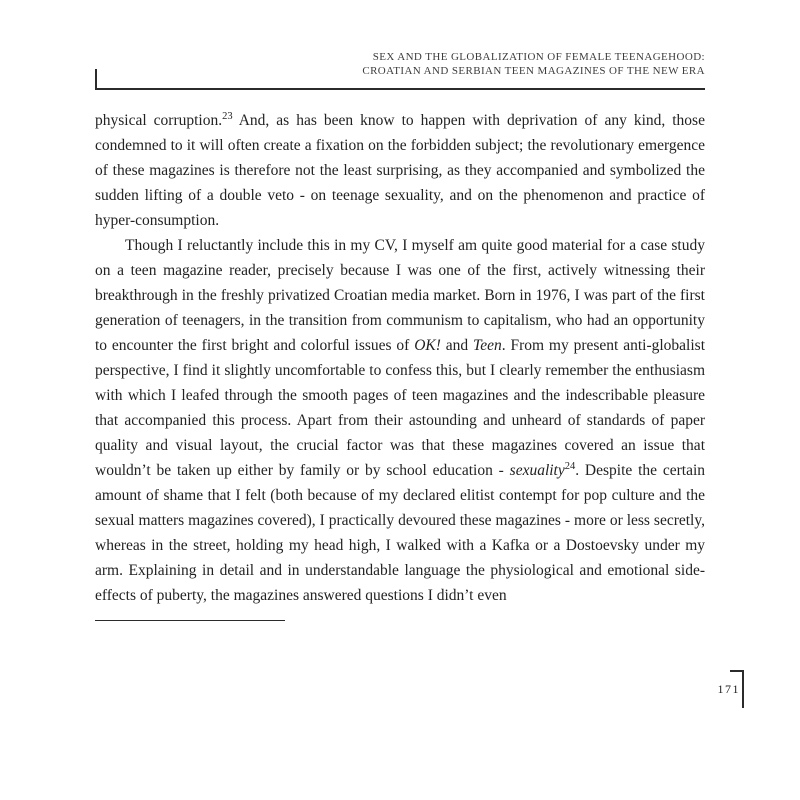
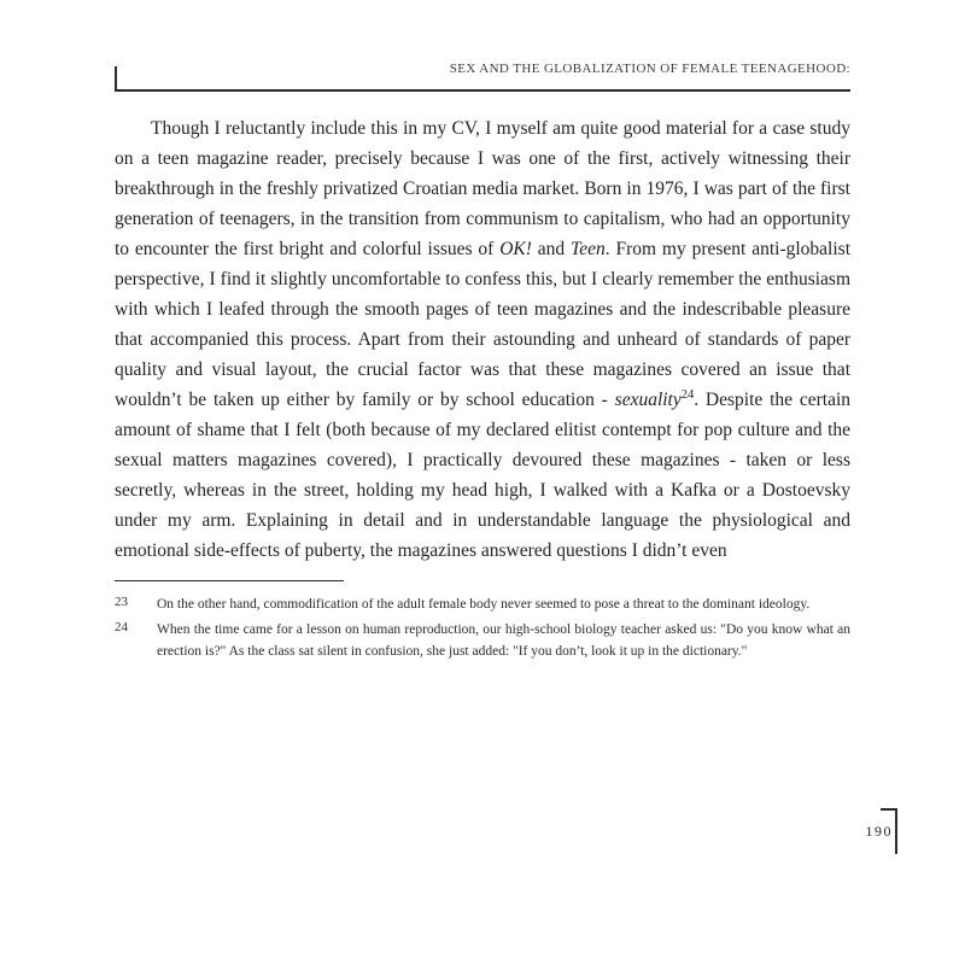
  SEX AND THE GLOBALIZATION OF FEMALE TEENAGEHOOD:
- CROATIAN AND SERBIAN TEEN MAGAZINES OF THE NEW ERA
- physical corruption.23 And, as has been know to happen with deprivation of any kind, those condemned to it will often create a fixation on the forbidden subject; the revolutionary emergence of these magazines is therefore not the least surprising, as they accompanied and symbolized the sudden lifting of a double veto - on teenage sexuality, and on the phenomenon and practice of hyper-consumption.
- Though I reluctantly include this in my CV, I myself am quite good material for a case study on a teen magazine reader, precisely because I was one of the first, actively witnessing their breakthrough in the freshly privatized Croatian media market. Born in 1976, I was part of the first generation of teenagers, in the transition from communism to capitalism, who had an opportunity to encounter the first bright and colorful issues of OK! and Teen. From my present anti-globalist perspective, I find it slightly uncomfortable to confess this, but I clearly remember the enthusiasm with which I leafed through the smooth pages of teen magazines and the indescribable pleasure that accompanied this process. Apart from their astounding and unheard of standards of paper quality and visual layout, the crucial factor was that these magazines covered an issue that wouldn’t be taken up either by family or by school education - sexuality24. Despite the certain amount of shame that I felt (both because of my declared elitist contempt for pop culture and the sexual matters magazines covered), I practically devoured these magazines - more or less secretly, whereas in the street, holding my head high, I walked with a Kafka or a Dostoevsky under my arm. Explaining in detail and in understandable language the physiological and emotional side-effects of puberty, the magazines answered questions I didn’t even
+ Though I reluctantly include this in my CV, I myself am quite good material for a case study on a teen magazine reader, precisely because I was one of the first, actively witnessing their breakthrough in the freshly privatized Croatian media market. Born in 1976, I was part of the first generation of teenagers, in the transition from communism to capitalism, who had an opportunity to encounter the first bright and colorful issues of OK! and Teen. From my present anti-globalist perspective, I find it slightly uncomfortable to confess this, but I clearly remember the enthusiasm with which I leafed through the smooth pages of teen magazines and the indescribable pleasure that accompanied this process. Apart from their astounding and unheard of standards of paper quality and visual layout, the crucial factor was that these magazines covered an issue that wouldn’t be taken up either by family or by school education - sexuality24. Despite the certain amount of shame that I felt (both because of my declared elitist contempt for pop culture and the sexual matters magazines covered), I practically devoured these magazines - taken or less secretly, whereas in the street, holding my head high, I walked with a Kafka or a Dostoevsky under my arm. Explaining in detail and in understandable language the physiological and emotional side-effects of puberty, the magazines answered questions I didn’t even
+ 23
+ On the other hand, commodification of the adult female body never seemed to pose a threat to the dominant ideology.
+ 24
+ When the time came for a lesson on human reproduction, our high-school biology teacher asked us: "Do you know what an erection is?" As the class sat silent in confusion, she just added: "If you don’t, look it up in the dictionary."
- 171
+ 190
